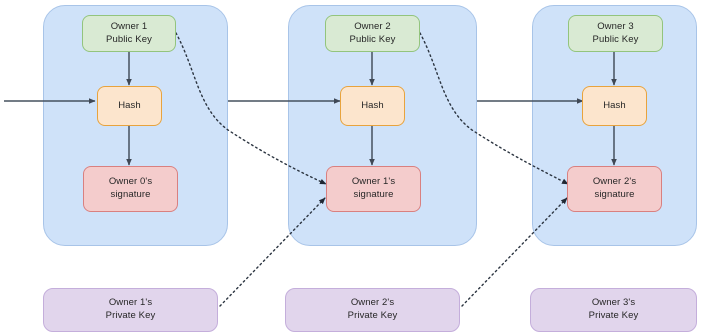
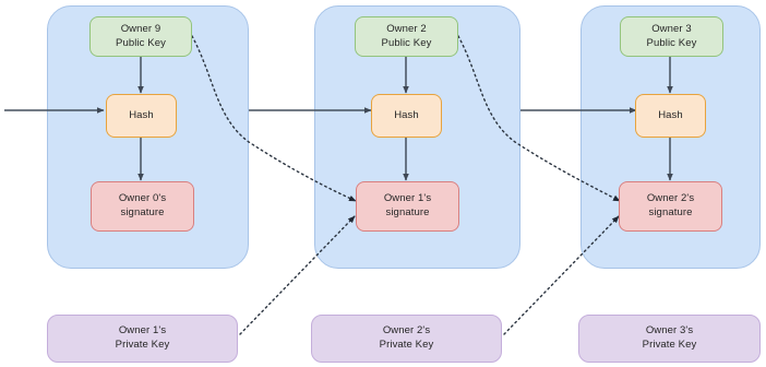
- Owner 1
+ Owner 9
  Public Key
  Hash
  Owner 0's
  signature
  Owner 2
  Public Key
  Hash
  Owner 1's
  signature
  Owner 3
  Public Key
  Hash
  Owner 2's
  signature
  Owner 1's
  Private Key
  Owner 2's
  Private Key
  Owner 3's
  Private Key
